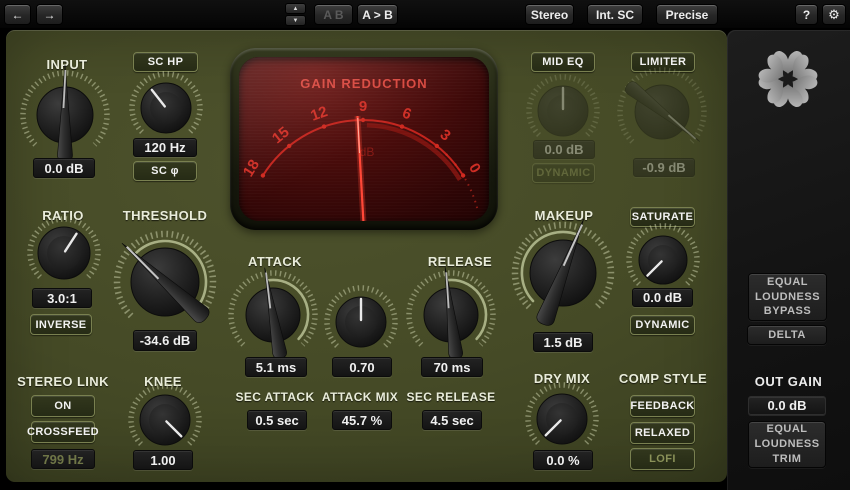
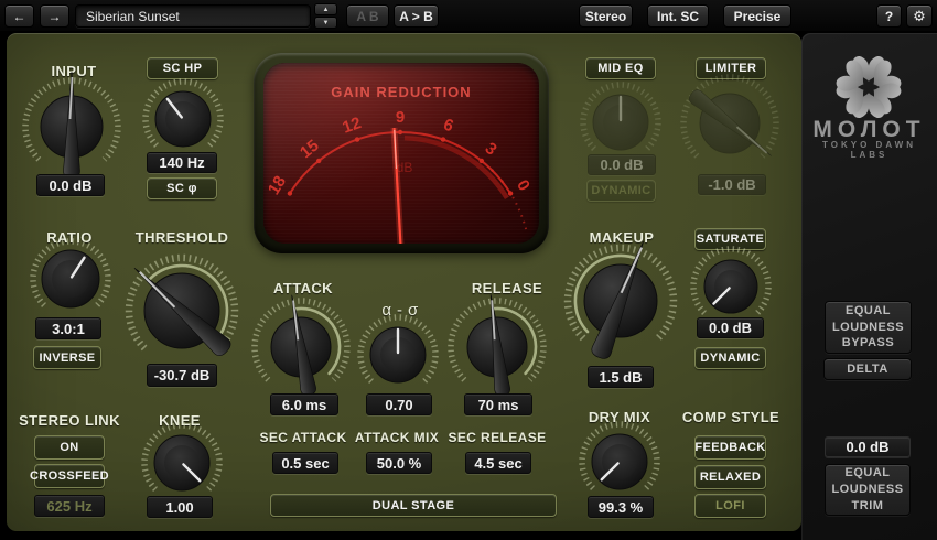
  ←
  →
+ Siberian Sunset
  A B
  A > B
  Stereo
  Int. SC
  Precise
  ?
  ⚙
  INPUT
  0.0 dB
  SC HP
- 120 Hz
+ 140 Hz
  SC φ
  RATIO
  3.0:1
  INVERSE
  THRESHOLD
- -34.6 dB
+ -30.7 dB
  STEREO LINK
  ON
  CROSSFEED
- 799 Hz
+ 625 Hz
  KNEE
  1.00
  ATTACK
- 5.1 ms
+ 6.0 ms
+ α - σ
  0.70
  RELEASE
  70 ms
  SEC ATTACK
  0.5 sec
  ATTACK MIX
- 45.7 %
+ 50.0 %
  SEC RELEASE
  4.5 sec
+ DUAL STAGE
  MID EQ
  0.0 dB
  DYNAMIC
  LIMITER
- -0.9 dB
+ -1.0 dB
  MAKEUP
  1.5 dB
  SATURATE
  0.0 dB
  DYNAMIC
  DRY MIX
- 0.0 %
+ 99.3 %
  COMP STYLE
  FEEDBACK
  RELAXED
  LOFI
+ МОЛОТ
+ TOKYO DAWN LABS
  EQUAL
  LOUDNESS
  BYPASS
  DELTA
- OUT GAIN
  0.0 dB
  EQUAL
  LOUDNESS
  TRIM
